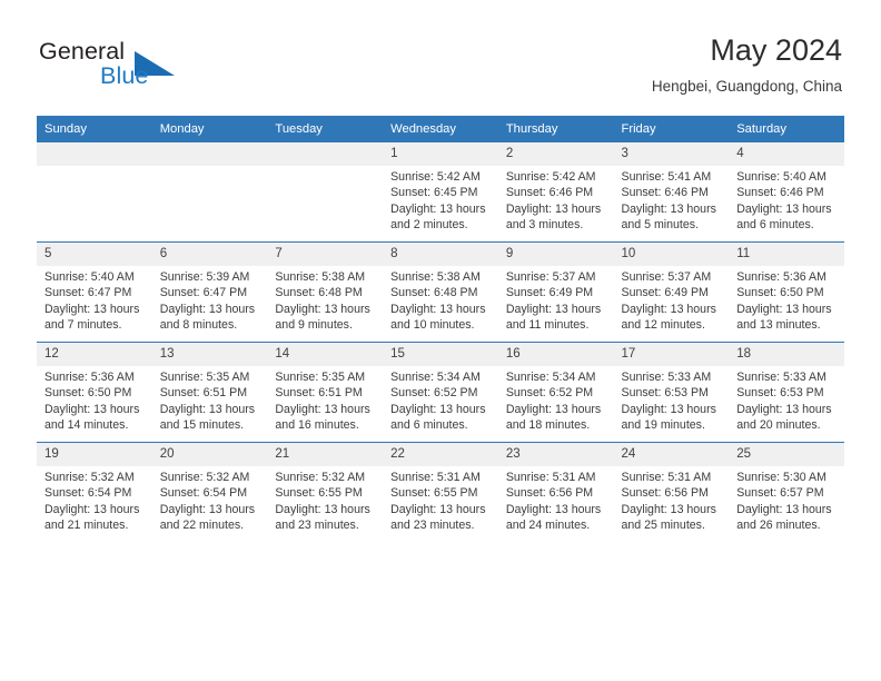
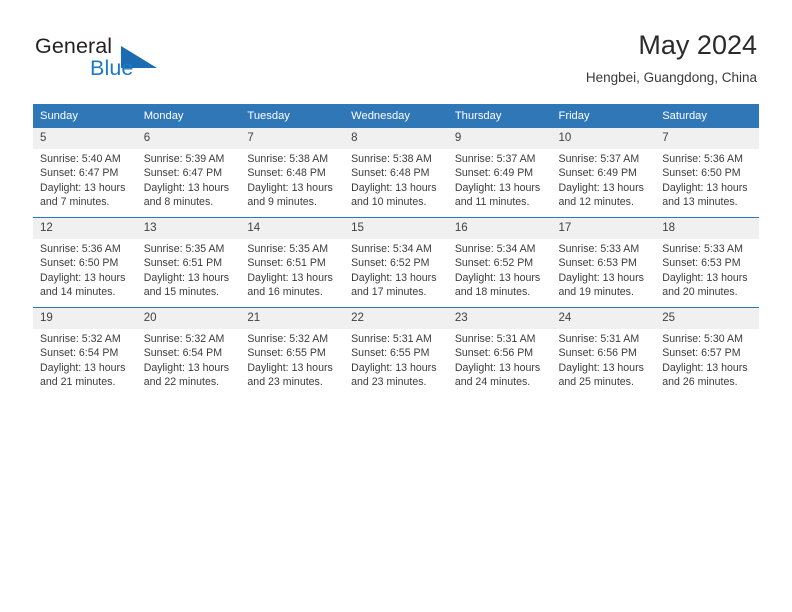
  General
  Blue
  May 2024
  Hengbei, Guangdong, China
  Sunday	Monday	Tuesday	Wednesday	Thursday	Friday	Saturday
- 			1Sunrise: 5:42 AMSunset: 6:45 PMDaylight: 13 hoursand 2 minutes.	2Sunrise: 5:42 AMSunset: 6:46 PMDaylight: 13 hoursand 3 minutes.	3Sunrise: 5:41 AMSunset: 6:46 PMDaylight: 13 hoursand 5 minutes.	4Sunrise: 5:40 AMSunset: 6:46 PMDaylight: 13 hoursand 6 minutes.
- 5Sunrise: 5:40 AMSunset: 6:47 PMDaylight: 13 hoursand 7 minutes.	6Sunrise: 5:39 AMSunset: 6:47 PMDaylight: 13 hoursand 8 minutes.	7Sunrise: 5:38 AMSunset: 6:48 PMDaylight: 13 hoursand 9 minutes.	8Sunrise: 5:38 AMSunset: 6:48 PMDaylight: 13 hoursand 10 minutes.	9Sunrise: 5:37 AMSunset: 6:49 PMDaylight: 13 hoursand 11 minutes.	10Sunrise: 5:37 AMSunset: 6:49 PMDaylight: 13 hoursand 12 minutes.	11Sunrise: 5:36 AMSunset: 6:50 PMDaylight: 13 hoursand 13 minutes.
+ 5Sunrise: 5:40 AMSunset: 6:47 PMDaylight: 13 hoursand 7 minutes.	6Sunrise: 5:39 AMSunset: 6:47 PMDaylight: 13 hoursand 8 minutes.	7Sunrise: 5:38 AMSunset: 6:48 PMDaylight: 13 hoursand 9 minutes.	8Sunrise: 5:38 AMSunset: 6:48 PMDaylight: 13 hoursand 10 minutes.	9Sunrise: 5:37 AMSunset: 6:49 PMDaylight: 13 hoursand 11 minutes.	10Sunrise: 5:37 AMSunset: 6:49 PMDaylight: 13 hoursand 12 minutes.	7Sunrise: 5:36 AMSunset: 6:50 PMDaylight: 13 hoursand 13 minutes.
- 12Sunrise: 5:36 AMSunset: 6:50 PMDaylight: 13 hoursand 14 minutes.	13Sunrise: 5:35 AMSunset: 6:51 PMDaylight: 13 hoursand 15 minutes.	14Sunrise: 5:35 AMSunset: 6:51 PMDaylight: 13 hoursand 16 minutes.	15Sunrise: 5:34 AMSunset: 6:52 PMDaylight: 13 hoursand 6 minutes.	16Sunrise: 5:34 AMSunset: 6:52 PMDaylight: 13 hoursand 18 minutes.	17Sunrise: 5:33 AMSunset: 6:53 PMDaylight: 13 hoursand 19 minutes.	18Sunrise: 5:33 AMSunset: 6:53 PMDaylight: 13 hoursand 20 minutes.
+ 12Sunrise: 5:36 AMSunset: 6:50 PMDaylight: 13 hoursand 14 minutes.	13Sunrise: 5:35 AMSunset: 6:51 PMDaylight: 13 hoursand 15 minutes.	14Sunrise: 5:35 AMSunset: 6:51 PMDaylight: 13 hoursand 16 minutes.	15Sunrise: 5:34 AMSunset: 6:52 PMDaylight: 13 hoursand 17 minutes.	16Sunrise: 5:34 AMSunset: 6:52 PMDaylight: 13 hoursand 18 minutes.	17Sunrise: 5:33 AMSunset: 6:53 PMDaylight: 13 hoursand 19 minutes.	18Sunrise: 5:33 AMSunset: 6:53 PMDaylight: 13 hoursand 20 minutes.
  19Sunrise: 5:32 AMSunset: 6:54 PMDaylight: 13 hoursand 21 minutes.	20Sunrise: 5:32 AMSunset: 6:54 PMDaylight: 13 hoursand 22 minutes.	21Sunrise: 5:32 AMSunset: 6:55 PMDaylight: 13 hoursand 23 minutes.	22Sunrise: 5:31 AMSunset: 6:55 PMDaylight: 13 hoursand 23 minutes.	23Sunrise: 5:31 AMSunset: 6:56 PMDaylight: 13 hoursand 24 minutes.	24Sunrise: 5:31 AMSunset: 6:56 PMDaylight: 13 hoursand 25 minutes.	25Sunrise: 5:30 AMSunset: 6:57 PMDaylight: 13 hoursand 26 minutes.
